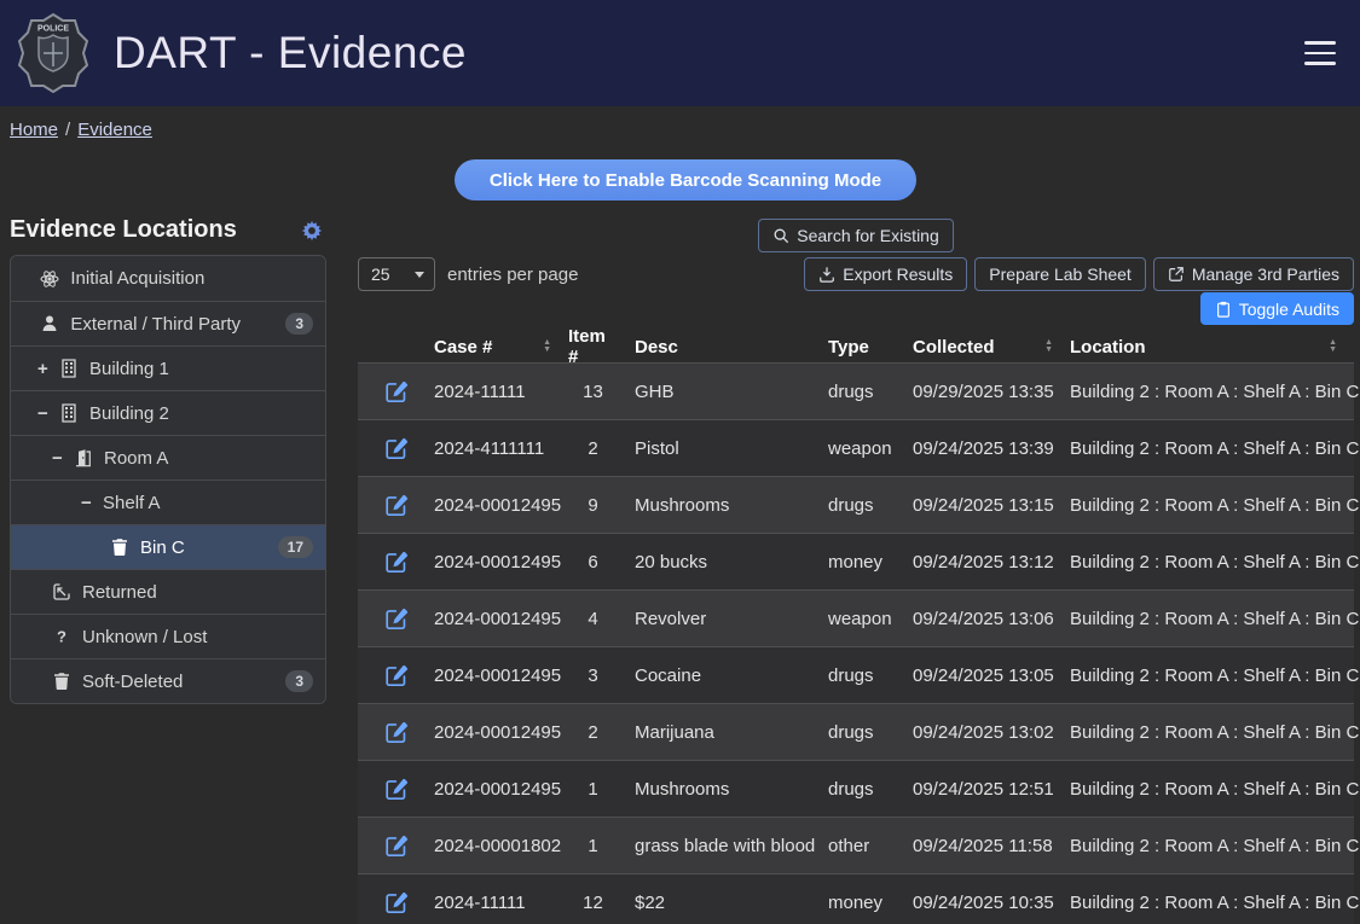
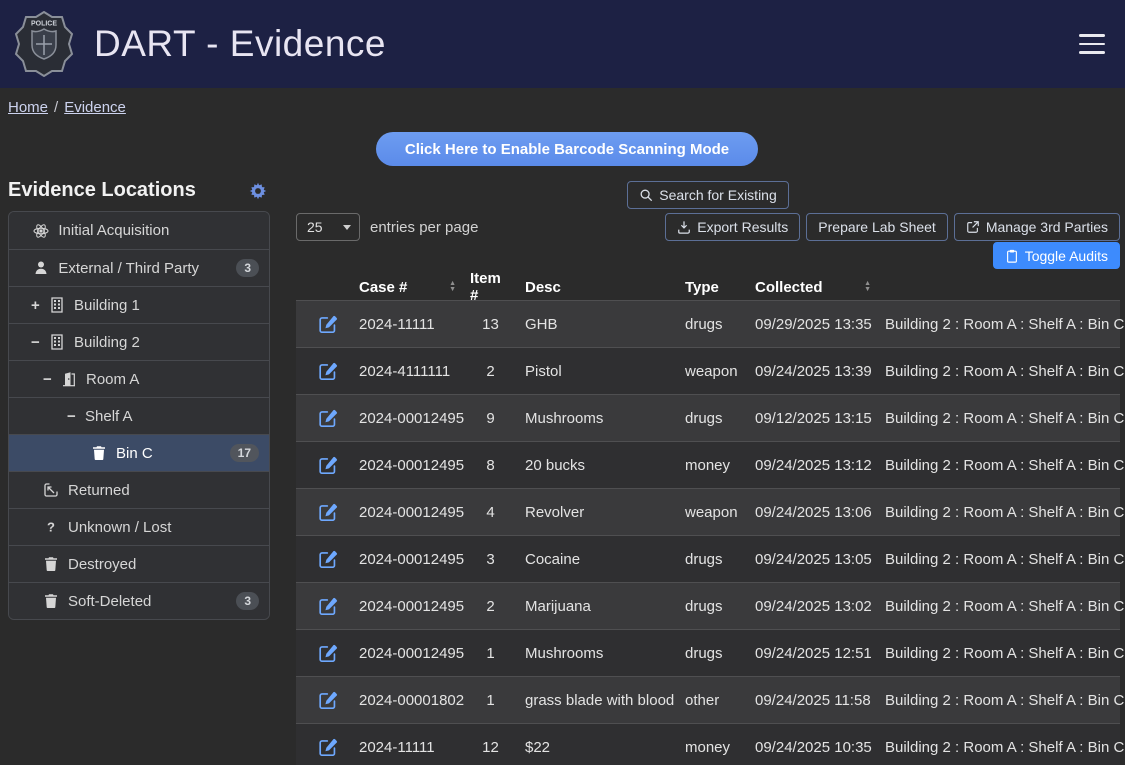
  DART - Evidence
  Home / Evidence
  Evidence Locations
  Initial Acquisition
  External / Third Party
  3
  +
  Building 1
  −
  Building 2
  −
  Room A
  −
  Shelf A
  Bin C
  17
  Returned
  Unknown / Lost
+ Destroyed
  Soft-Deleted
  3
  Click Here to Enable Barcode Scanning Mode
  Search for Existing
  25
  entries per page
  Export Results
  Prepare Lab Sheet
  Manage 3rd Parties
  Toggle Audits
  Case #
  Item #
  Desc
  Type
  Collected
- Location
  2024-11111
  13
  GHB
  drugs
  09/29/2025 13:35
  Building 2 : Room A : Shelf A : Bin C
  2024-4111111
  2
  Pistol
  weapon
  09/24/2025 13:39
  Building 2 : Room A : Shelf A : Bin C
  2024-00012495
  9
  Mushrooms
  drugs
- 09/24/2025 13:15
+ 09/12/2025 13:15
  Building 2 : Room A : Shelf A : Bin C
  2024-00012495
- 6
+ 8
  20 bucks
  money
  09/24/2025 13:12
  Building 2 : Room A : Shelf A : Bin C
  2024-00012495
  4
  Revolver
  weapon
  09/24/2025 13:06
  Building 2 : Room A : Shelf A : Bin C
  2024-00012495
  3
  Cocaine
  drugs
  09/24/2025 13:05
  Building 2 : Room A : Shelf A : Bin C
  2024-00012495
  2
  Marijuana
  drugs
  09/24/2025 13:02
  Building 2 : Room A : Shelf A : Bin C
  2024-00012495
  1
  Mushrooms
  drugs
  09/24/2025 12:51
  Building 2 : Room A : Shelf A : Bin C
  2024-00001802
  1
  grass blade with blood
  other
  09/24/2025 11:58
  Building 2 : Room A : Shelf A : Bin C
  2024-11111
  12
  $22
  money
  09/24/2025 10:35
  Building 2 : Room A : Shelf A : Bin C
